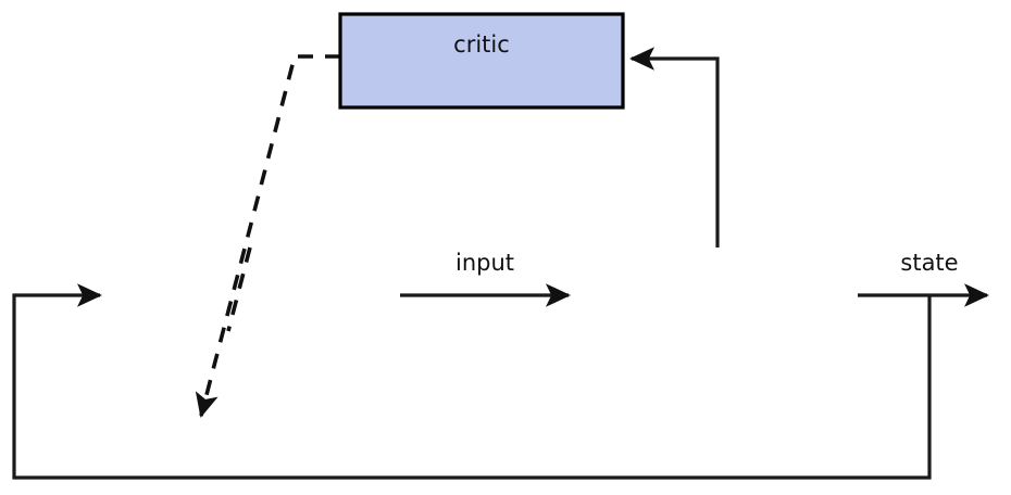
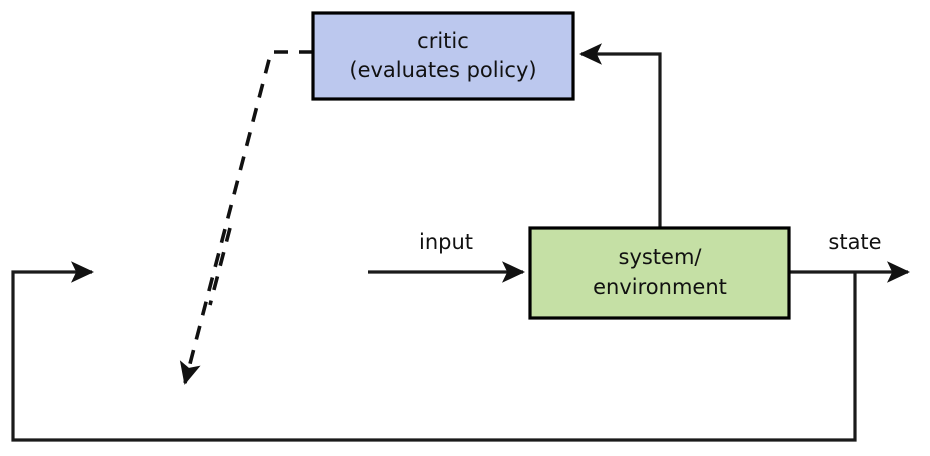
  critic
+ (evaluates policy)
+ system/
+ environment
  input
  state
